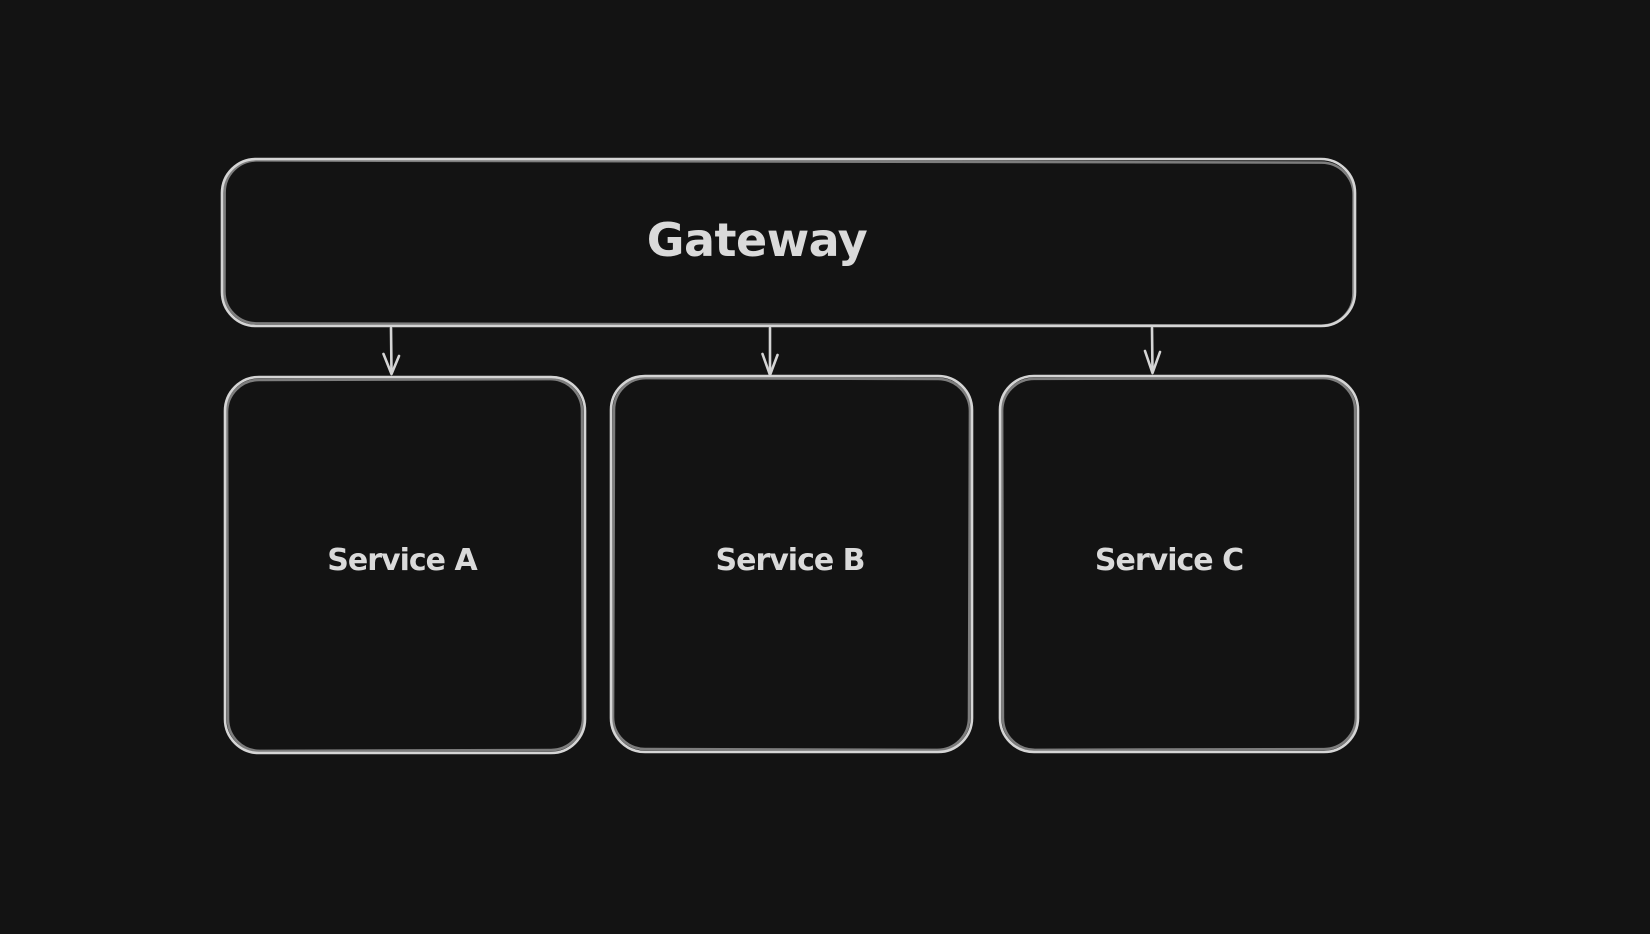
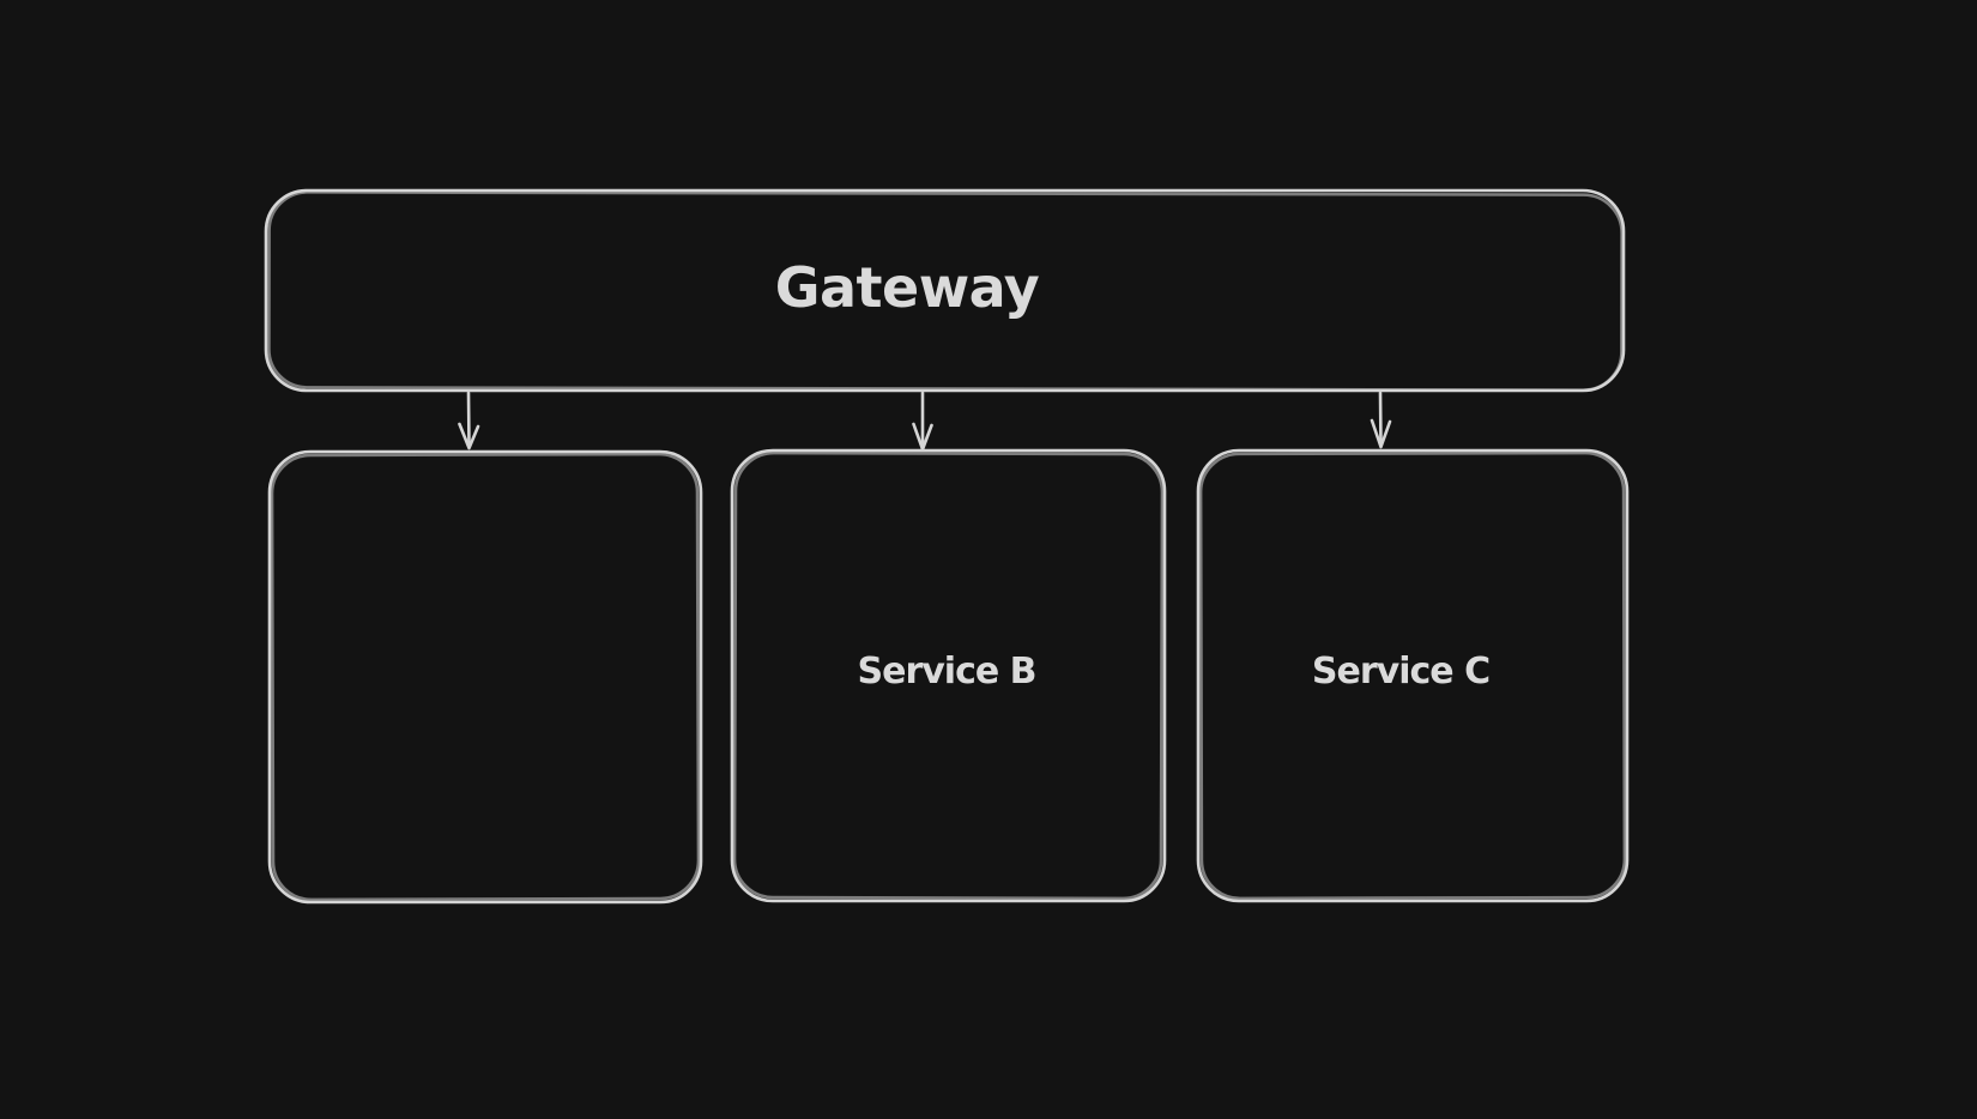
  Gateway
- Service A
  Service B
  Service C
